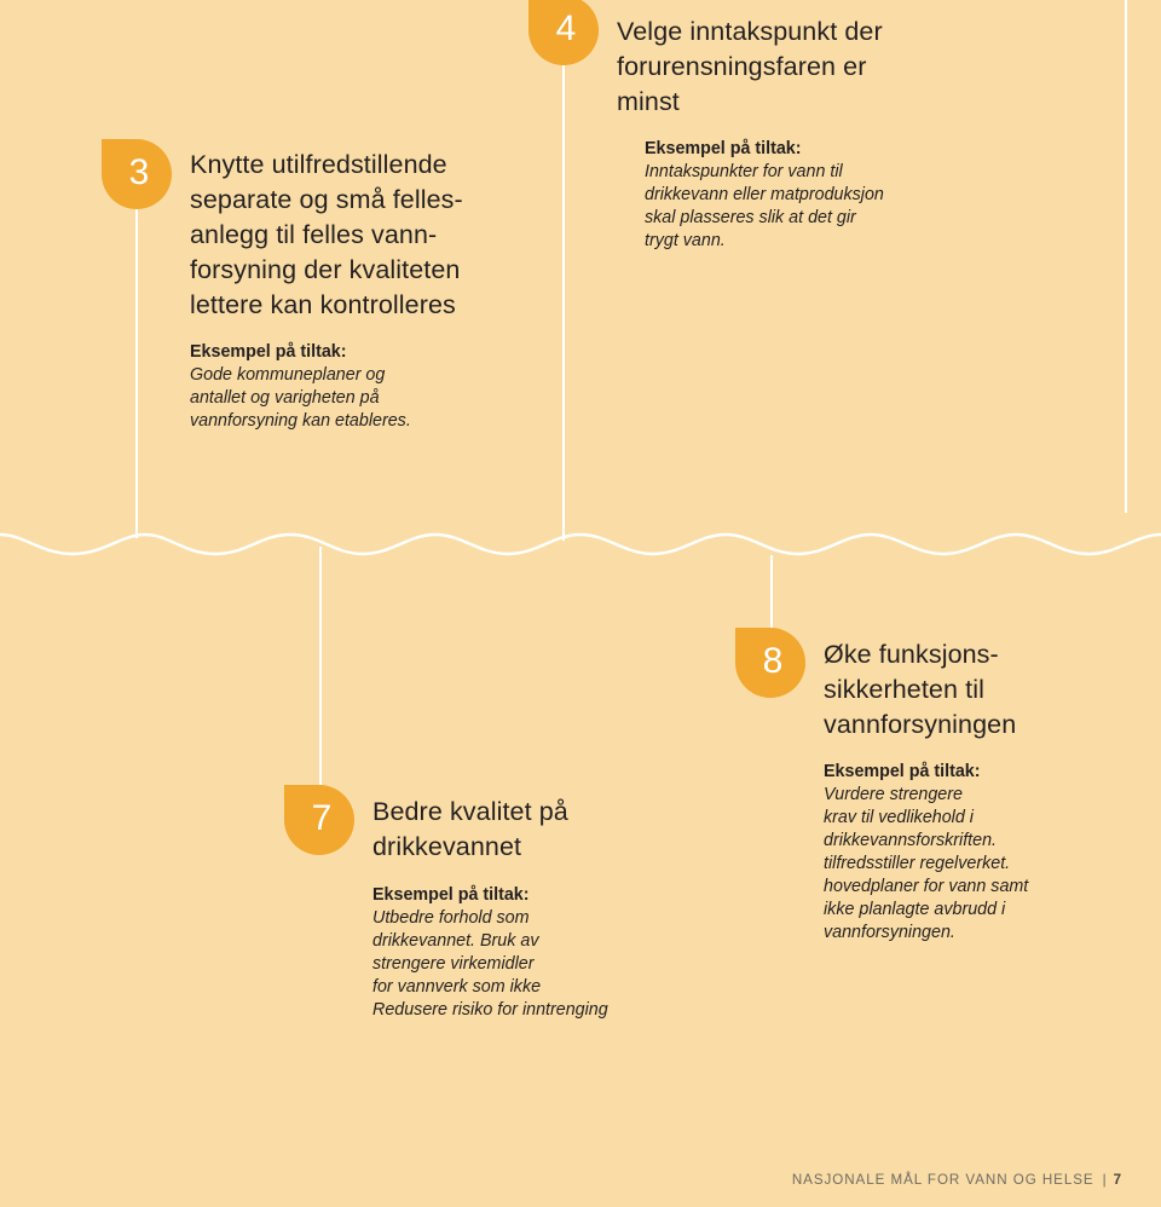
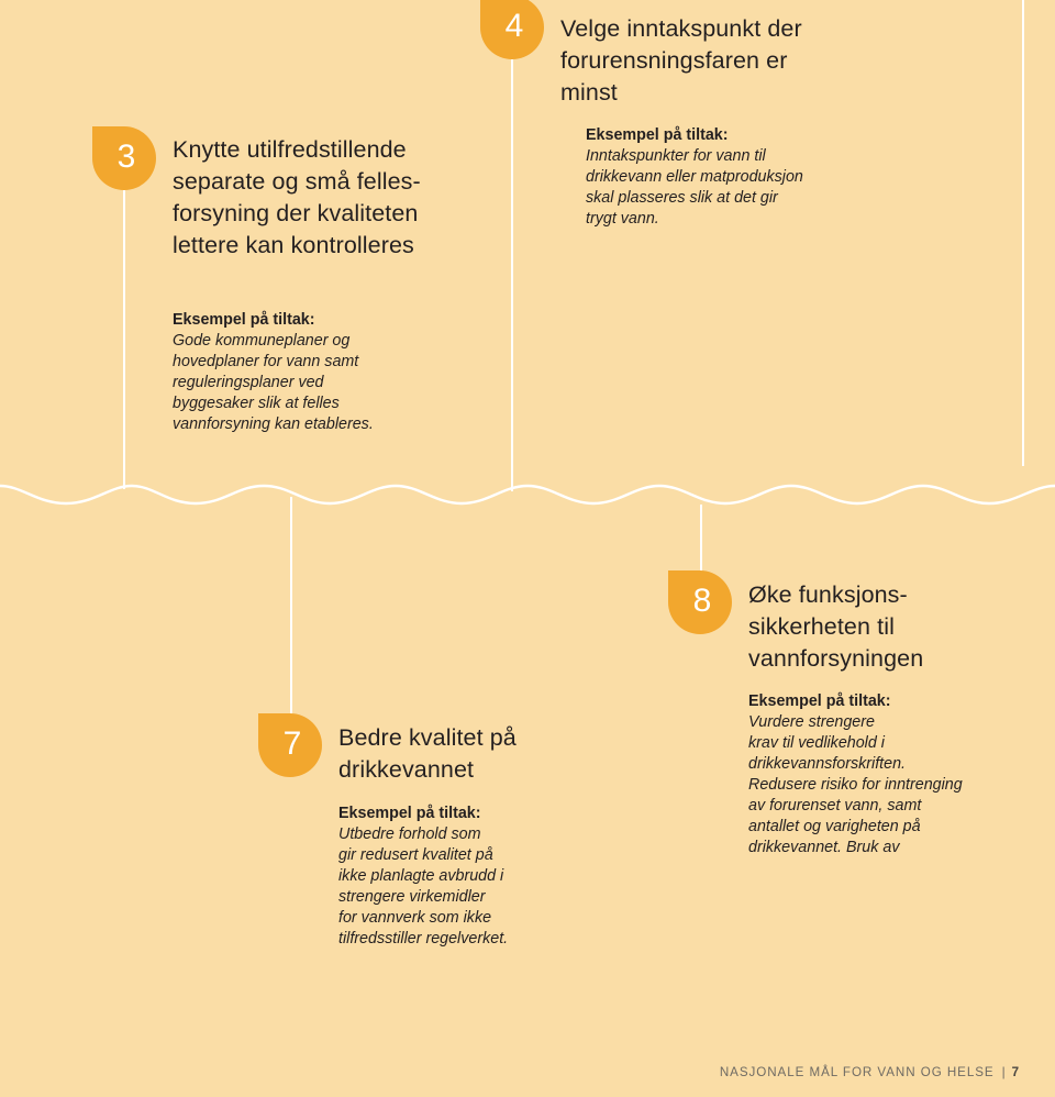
  3
  Knytte utilfredstillende
  separate og små felles-
- anlegg til felles vann-
  forsyning der kvaliteten
  lettere kan kontrolleres
  Eksempel på tiltak:
  Gode kommuneplaner og
- antallet og varigheten på
+ hovedplaner for vann samt
+ reguleringsplaner ved
+ byggesaker slik at felles
  vannforsyning kan etableres.
  4
  Velge inntakspunkt der
  forurensningsfaren er
  minst
  Eksempel på tiltak:
  Inntakspunkter for vann til
  drikkevann eller matproduksjon
  skal plasseres slik at det gir
  trygt vann.
  8
  Øke funksjons-
  sikkerheten til
  vannforsyningen
  Eksempel på tiltak:
  Vurdere strengere
  krav til vedlikehold i
  drikkevannsforskriften.
- tilfredsstiller regelverket.
+ Redusere risiko for inntrenging
+ av forurenset vann, samt
- hovedplaner for vann samt
+ antallet og varigheten på
- ikke planlagte avbrudd i
+ drikkevannet. Bruk av
- vannforsyningen.
  7
  Bedre kvalitet på
  drikkevannet
  Eksempel på tiltak:
  Utbedre forhold som
+ gir redusert kvalitet på
- drikkevannet. Bruk av
+ ikke planlagte avbrudd i
  strengere virkemidler
  for vannverk som ikke
- Redusere risiko for inntrenging
+ tilfredsstiller regelverket.
  NASJONALE MÅL FOR VANN OG HELSE | 7
